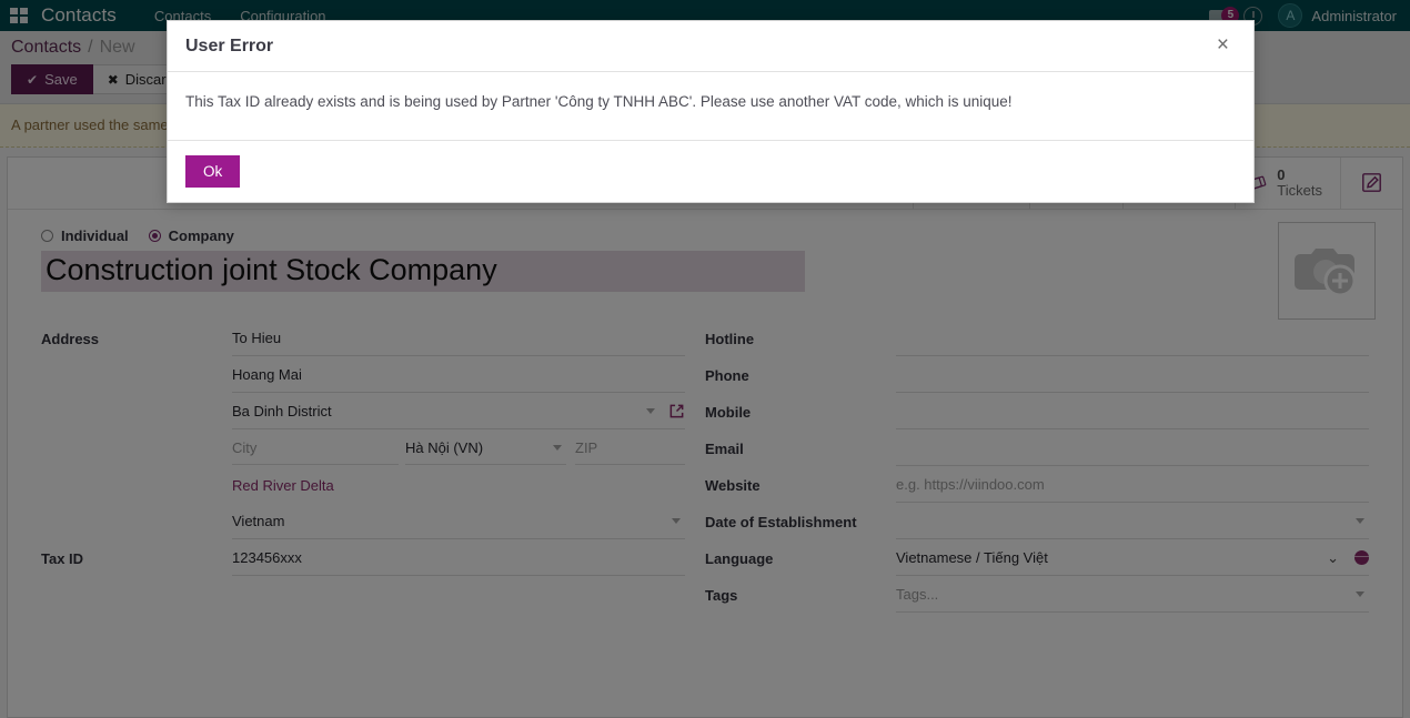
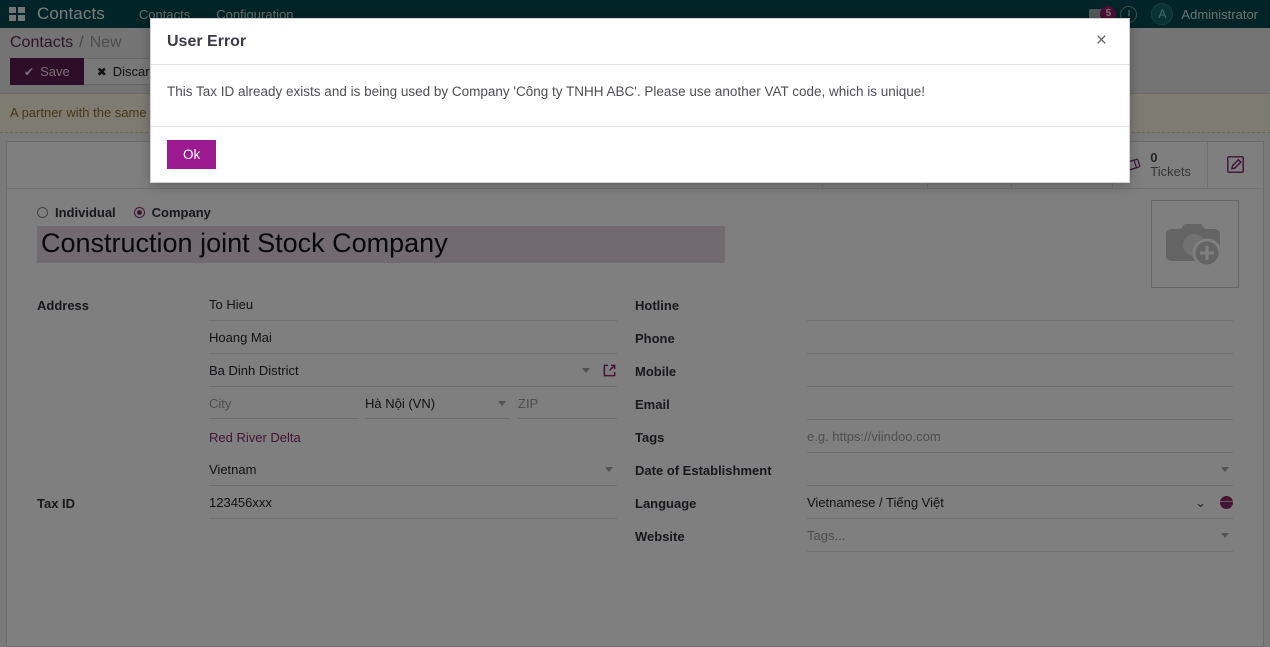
  Contacts
  Contacts
  Configuration
  5
  A
  Administrator
  Contacts
  /
  New
  ✔
  Save
  ✖
  Discar
- A partner used the same
+ A partner with the same
  0
  Tickets
  Individual
  Company
  Construction joint Stock Company
  Address
  To Hieu
  Hoang Mai
  Ba Dinh District
  City
  Hà Nội (VN)
  ZIP
  Red River Delta
  Vietnam
  Tax ID
  123456xxx
  Hotline
  Phone
  Mobile
  Email
- Website
+ Tags
  e.g. https://viindoo.com
  Date of Establishment
  Language
  Vietnamese / Tiếng Việt
  ⌄
- Tags
+ Website
  Tags...
  User Error
  ×
- This Tax ID already exists and is being used by Partner 'Công ty TNHH ABC'. Please use another VAT code, which is unique!
+ This Tax ID already exists and is being used by Company 'Công ty TNHH ABC'. Please use another VAT code, which is unique!
  Ok
